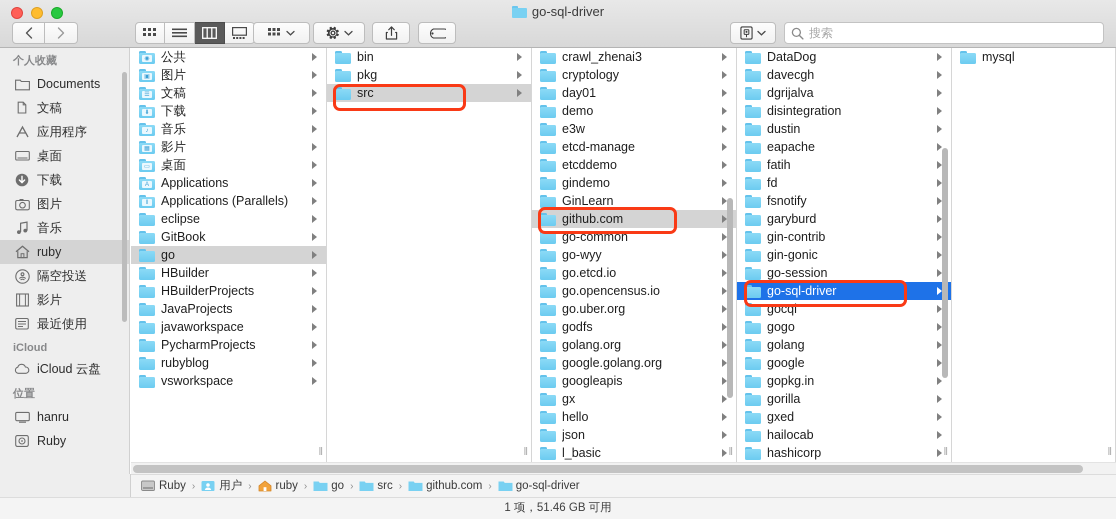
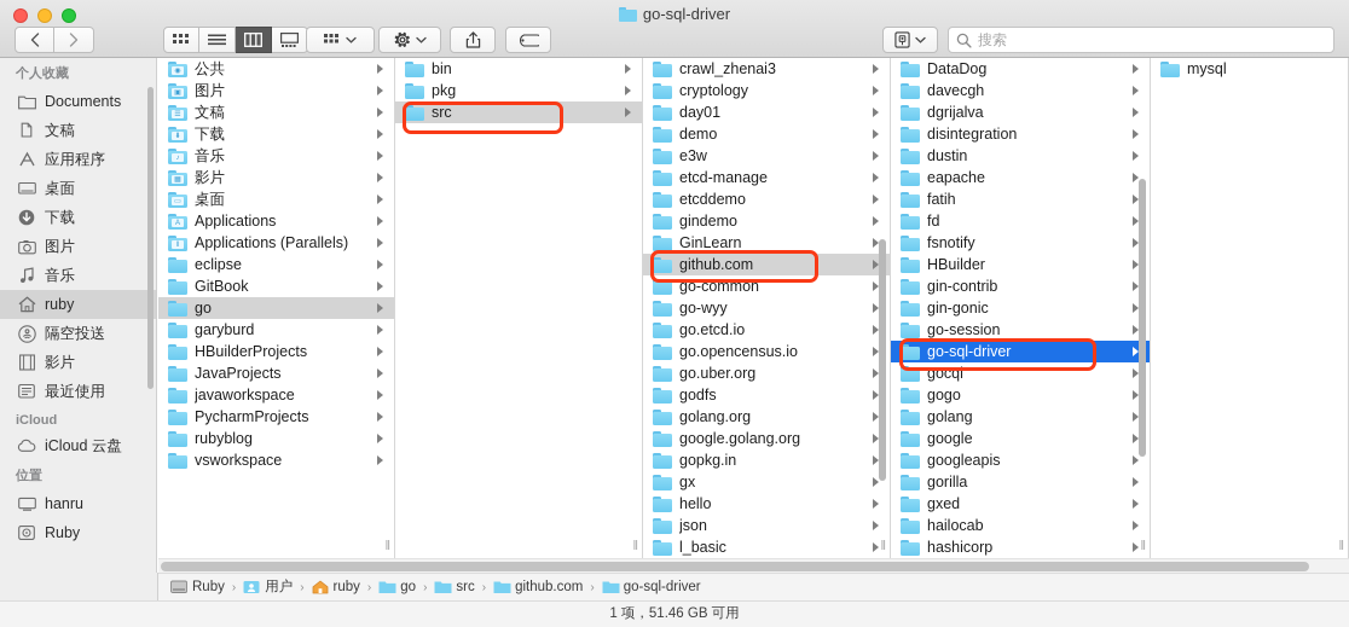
  go-sql-driver
  搜索
  个人收藏
  Documents
  文稿
  应用程序
  桌面
  下载
  图片
  音乐
  ruby
  隔空投送
  影片
  最近使用
  iCloud
  iCloud 云盘
  位置
  hanru
  Ruby
  公共
  图片
  文稿
  下载
  音乐
  影片
  桌面
  Applications
  Applications (Parallels)
  eclipse
  GitBook
  go
- HBuilder
+ garyburd
  HBuilderProjects
  JavaProjects
  javaworkspace
  PycharmProjects
  rubyblog
  vsworkspace
  ‖
  bin
  pkg
  src
  ‖
  crawl_zhenai3
  cryptology
  day01
  demo
  e3w
  etcd-manage
  etcddemo
  gindemo
  GinLearn
  github.com
  go-common
  go-wyy
  go.etcd.io
  go.opencensus.io
  go.uber.org
  godfs
  golang.org
  google.golang.org
- googleapis
+ gopkg.in
  gx
  hello
  json
  l_basic
  ‖
  DataDog
  davecgh
  dgrijalva
  disintegration
  dustin
  eapache
  fatih
  fd
  fsnotify
- garyburd
+ HBuilder
  gin-contrib
  gin-gonic
  go-session
  go-sql-driver
  gocql
  gogo
  golang
  google
- gopkg.in
+ googleapis
  gorilla
  gxed
  hailocab
  hashicorp
  ‖
  mysql
  ‖
  Ruby
  ›
  用户
  ›
  ruby
  ›
  go
  ›
  src
  ›
  github.com
  ›
  go-sql-driver
  1 项，51.46 GB 可用
